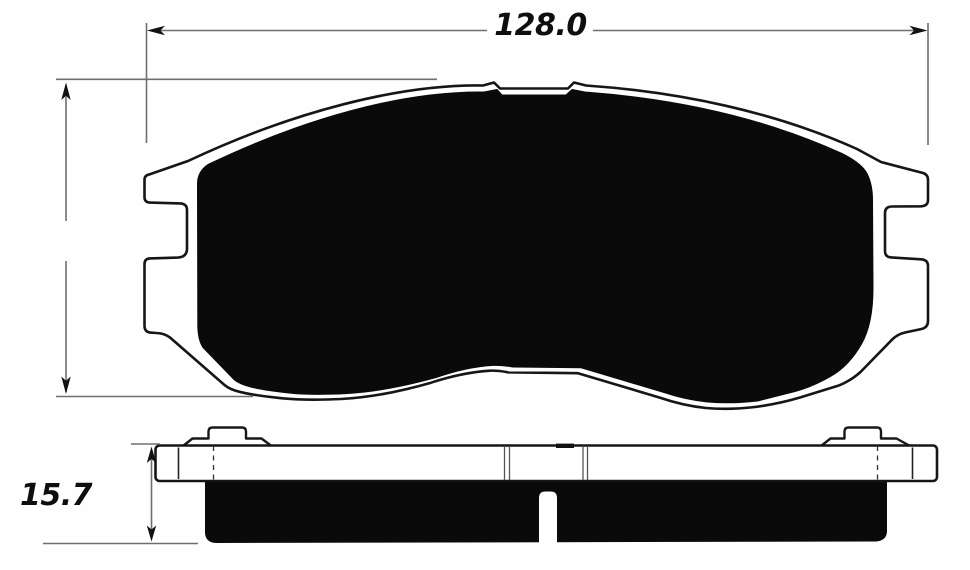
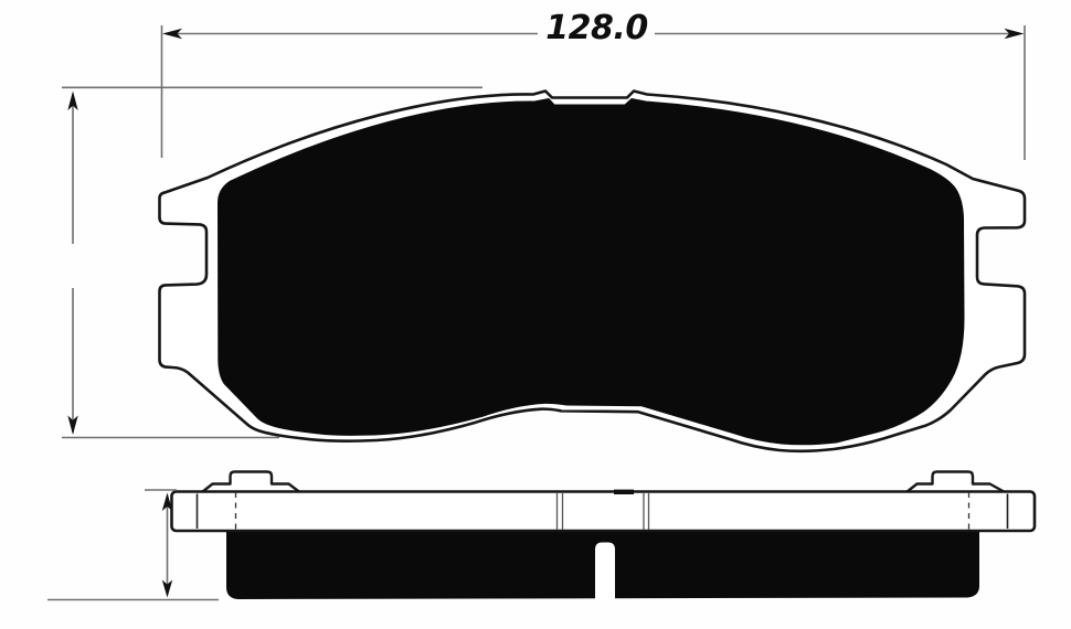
  128.0
- 15.7
